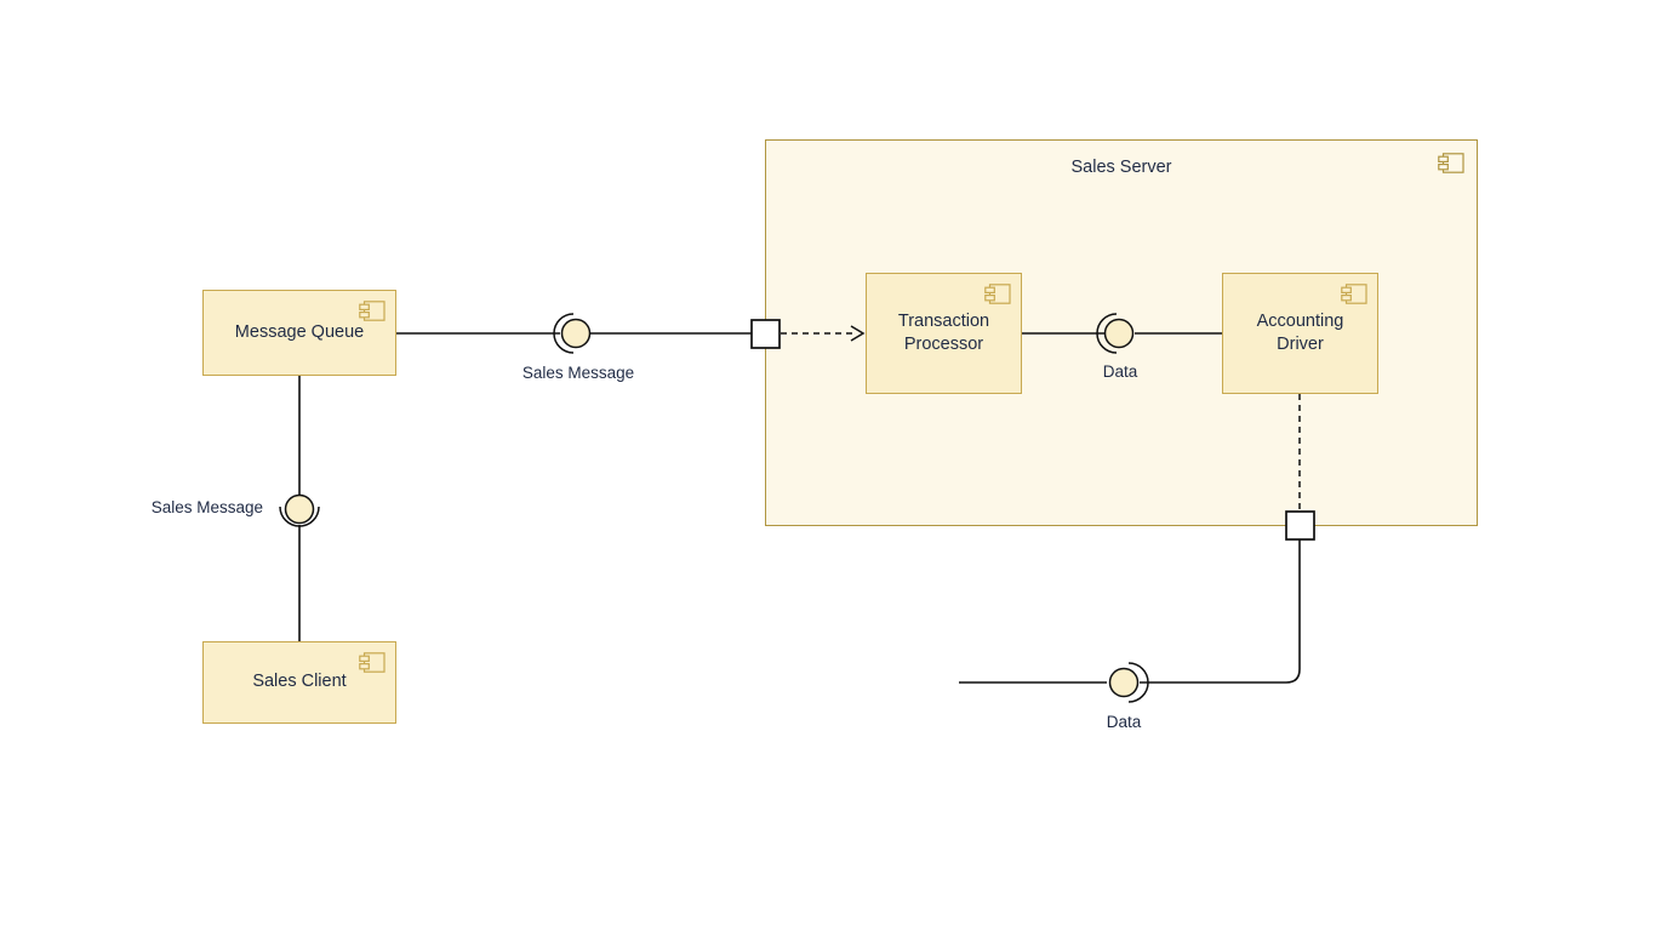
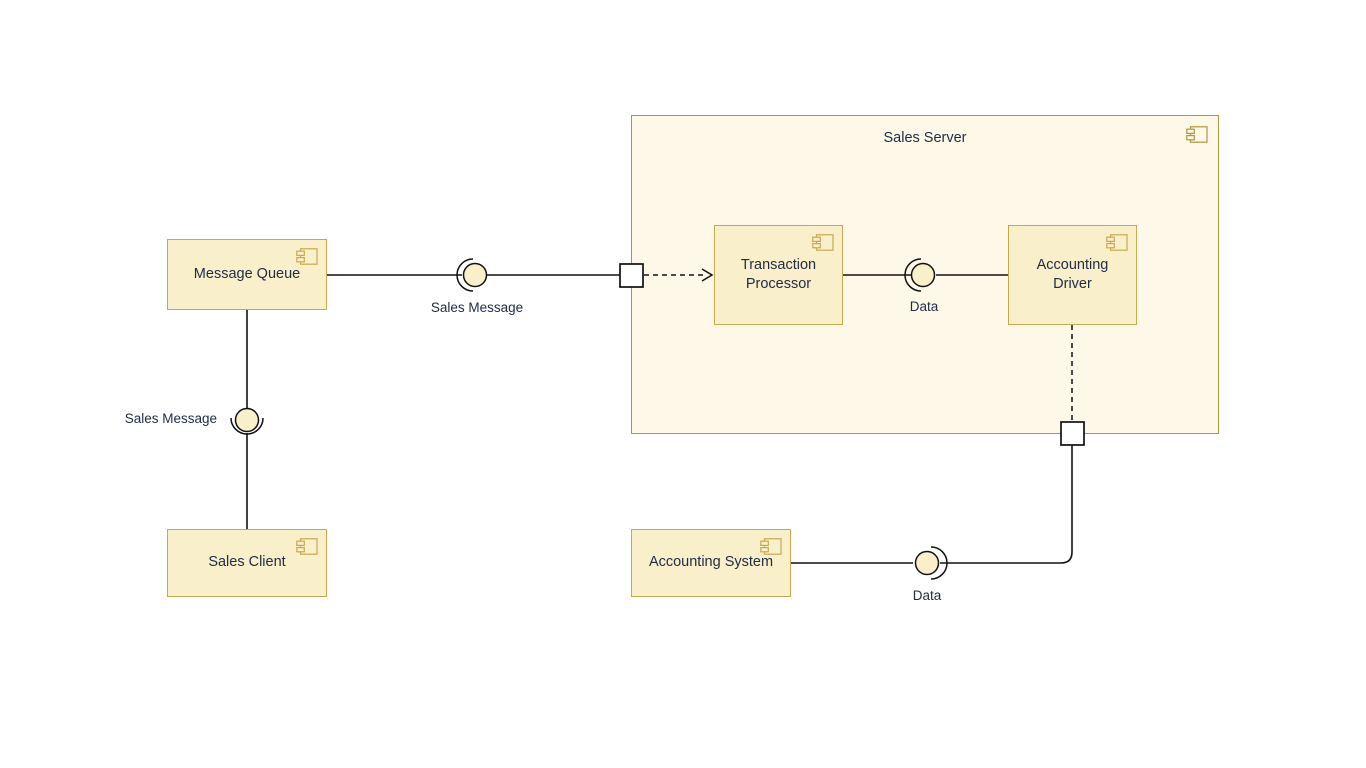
  Sales Server
  Message Queue
  Sales Client
  Transaction
  Processor
  Accounting
  Driver
+ Accounting System
  Sales Message
  Sales Message
  Data
  Data
